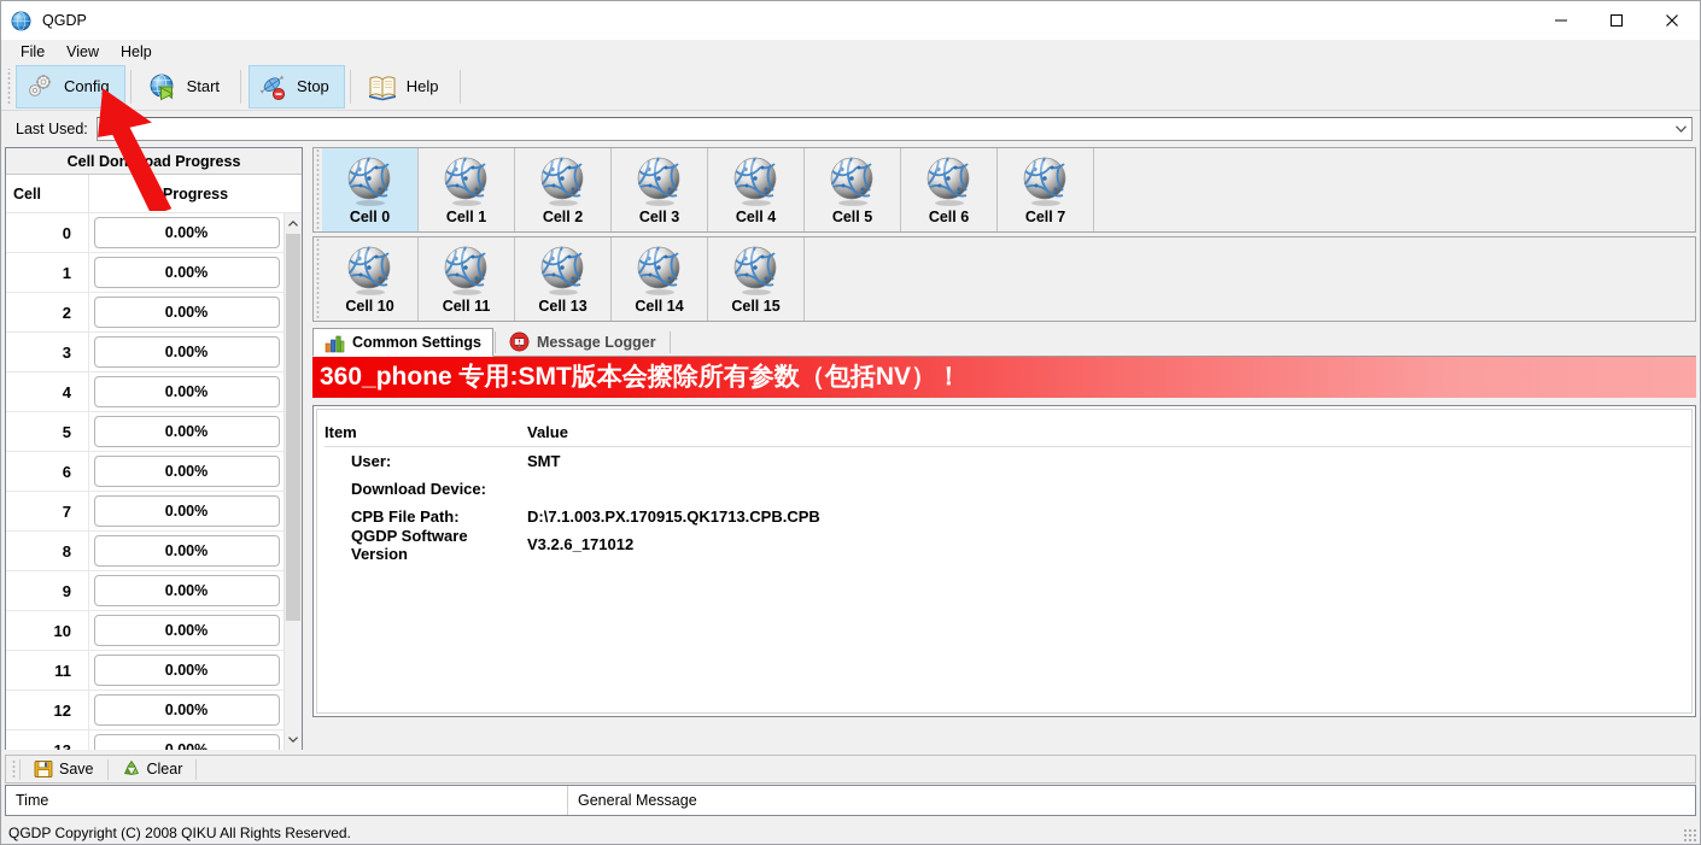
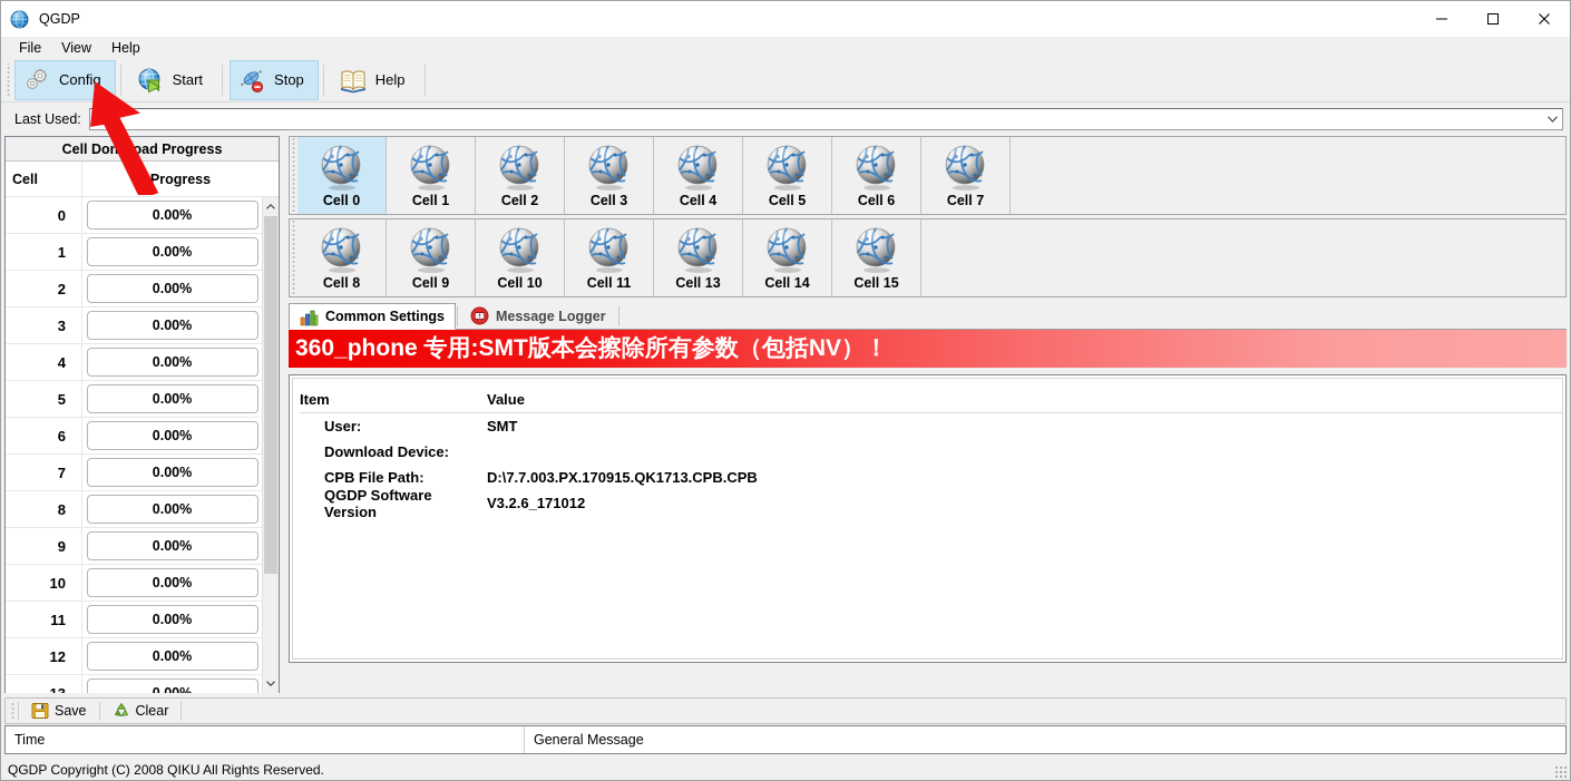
  QGDP
  File
  View
  Help
  Config
  Start
  Stop
  Help
  Last Used:
  Cell Donoad Progress
  Cell
  Progress
  0
  0.00%
  1
  0.00%
  2
  0.00%
  3
  0.00%
  4
  0.00%
  5
  0.00%
  6
  0.00%
  7
  0.00%
  8
  0.00%
  9
  0.00%
  10
  0.00%
  11
  0.00%
  12
  0.00%
  Cell 0
  Cell 1
  Cell 2
  Cell 3
  Cell 4
  Cell 5
  Cell 6
  Cell 7
+ Cell 8
+ Cell 9
  Cell 10
  Cell 11
  Cell 13
  Cell 14
  Cell 15
  Common Settings
  Message Logger
  360_phone 专用:SMT版本会擦除所有参数（包括NV）！
  Item
  Value
  User:
  SMT
  Download Device:
  CPB File Path:
- D:\7.1.003.PX.170915.QK1713.CPB.CPB
+ D:\7.7.003.PX.170915.QK1713.CPB.CPB
  QGDP Software Version
  V3.2.6_171012
  Save
  Clear
  Time
  General Message
  QGDP Copyright (C) 2008 QIKU All Rights Reserved.
